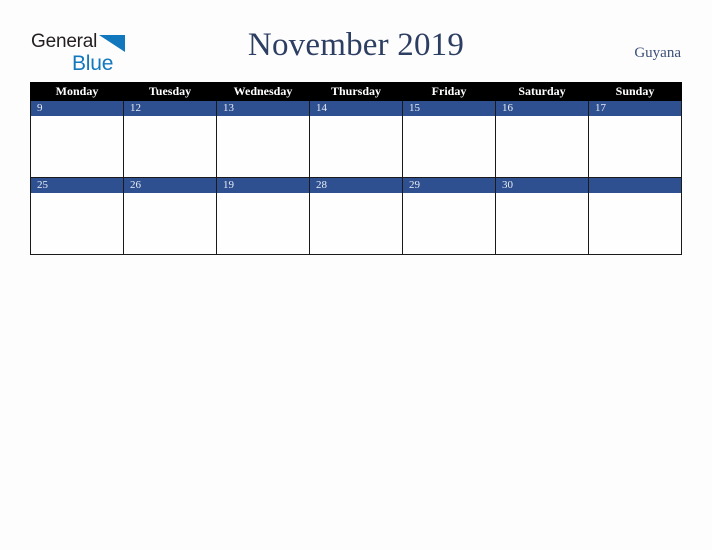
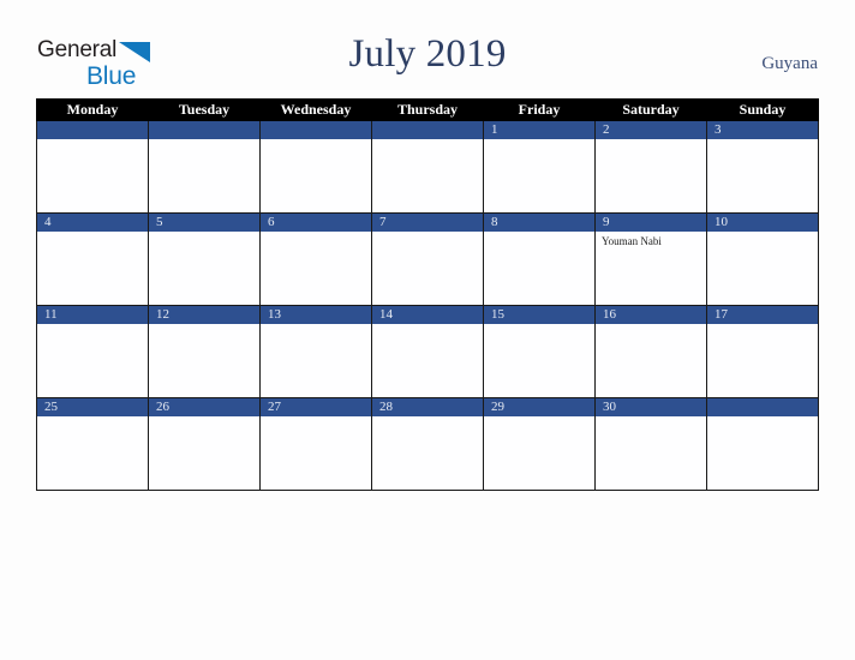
  General
  Blue
- November 2019
+ July 2019
  Guyana
  Monday	Tuesday	Wednesday	Thursday	Friday	Saturday	Sunday
+ 				1	2	3
+ 4	5	6	7	8	9 Youman Nabi	10
- 9	12	13	14	15	16	17
+ 11	12	13	14	15	16	17
- 25	26	19	28	29	30
+ 25	26	27	28	29	30
